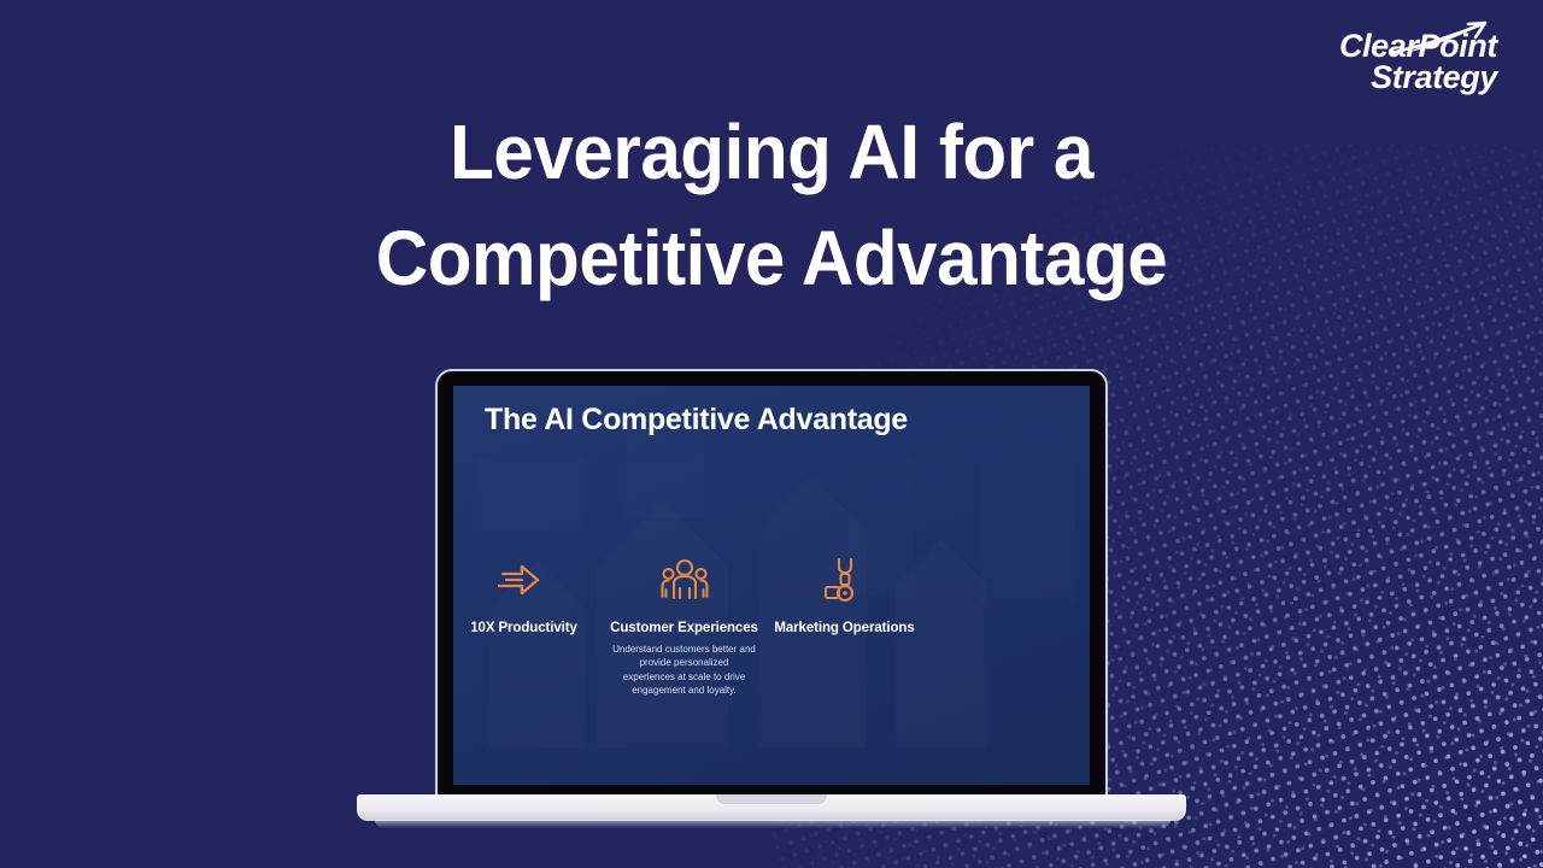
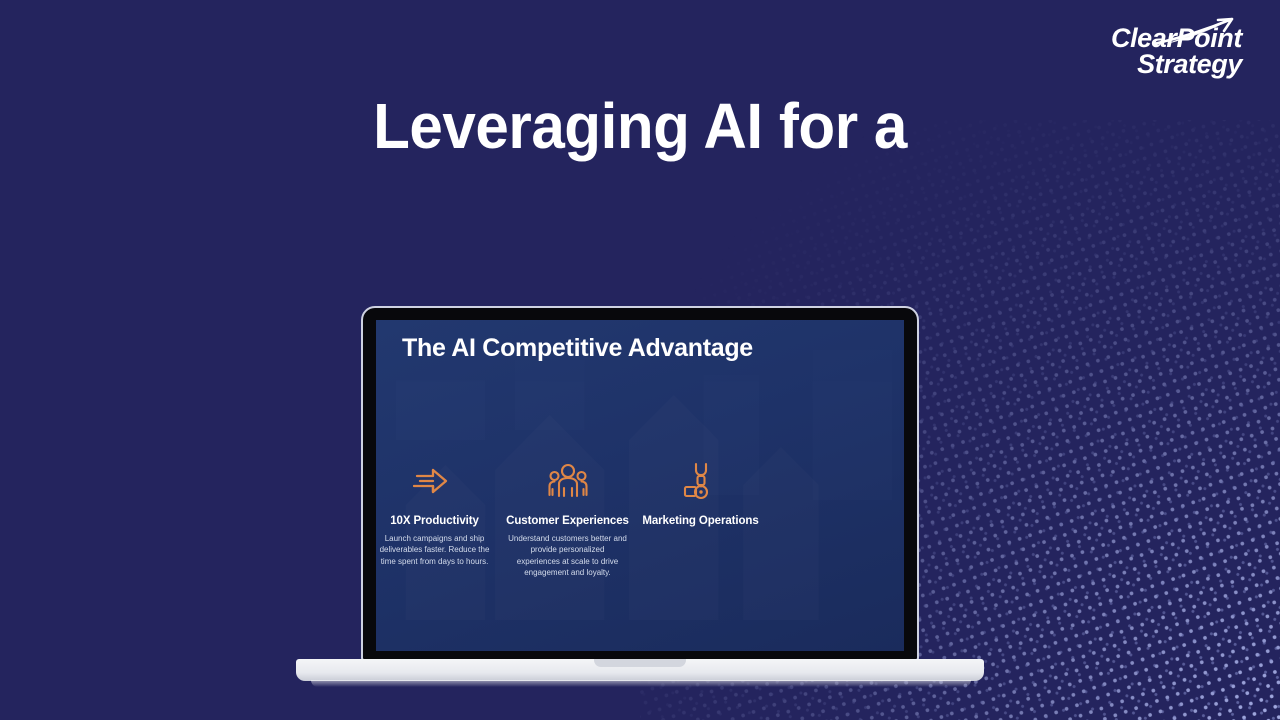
  Clearoint
  Strategy
  Leveraging AI for a
- Competitive Advantage
  The AI Competitive Advantage
  10X Productivity
+ Launch campaigns and ship deliverables faster. Reduce the time spent from days to hours.
  Customer Experiences
  Understand customers better and provide personalized experiences at scale to drive engagement and loyalty.
  Marketing Operations
